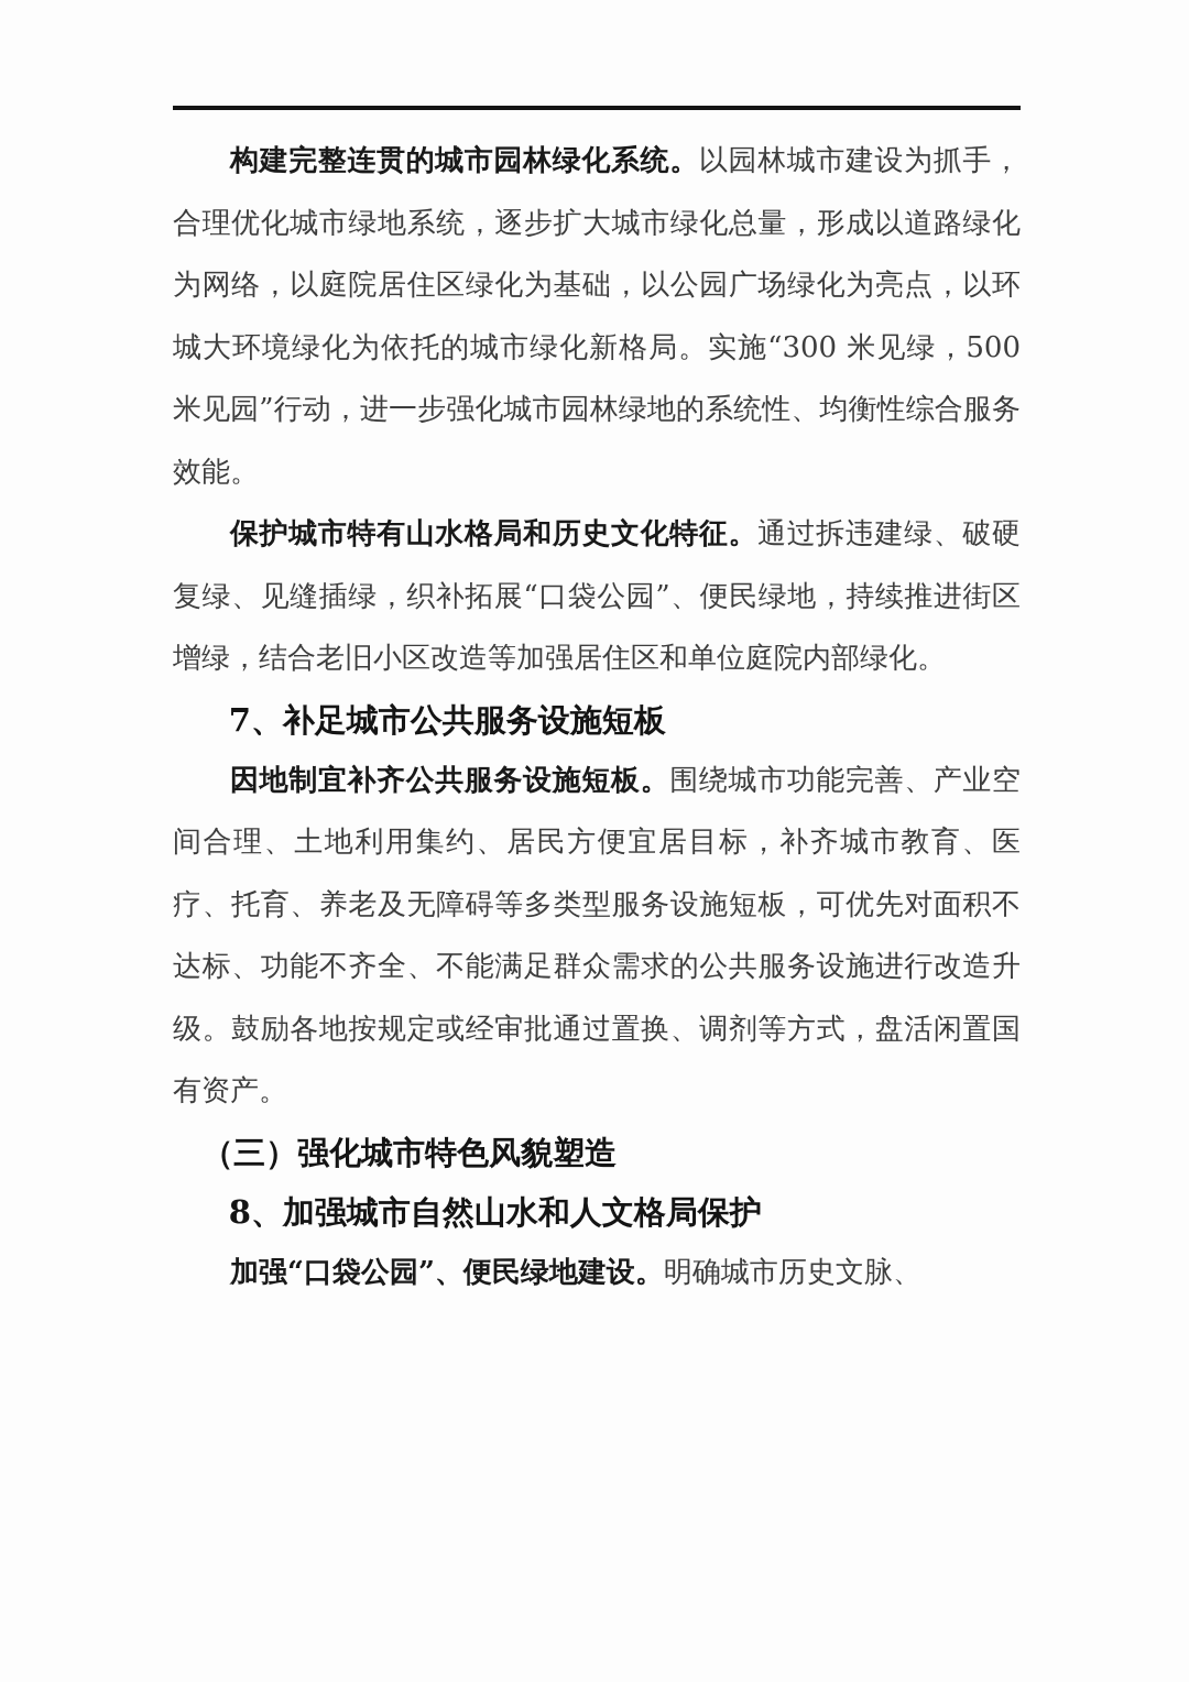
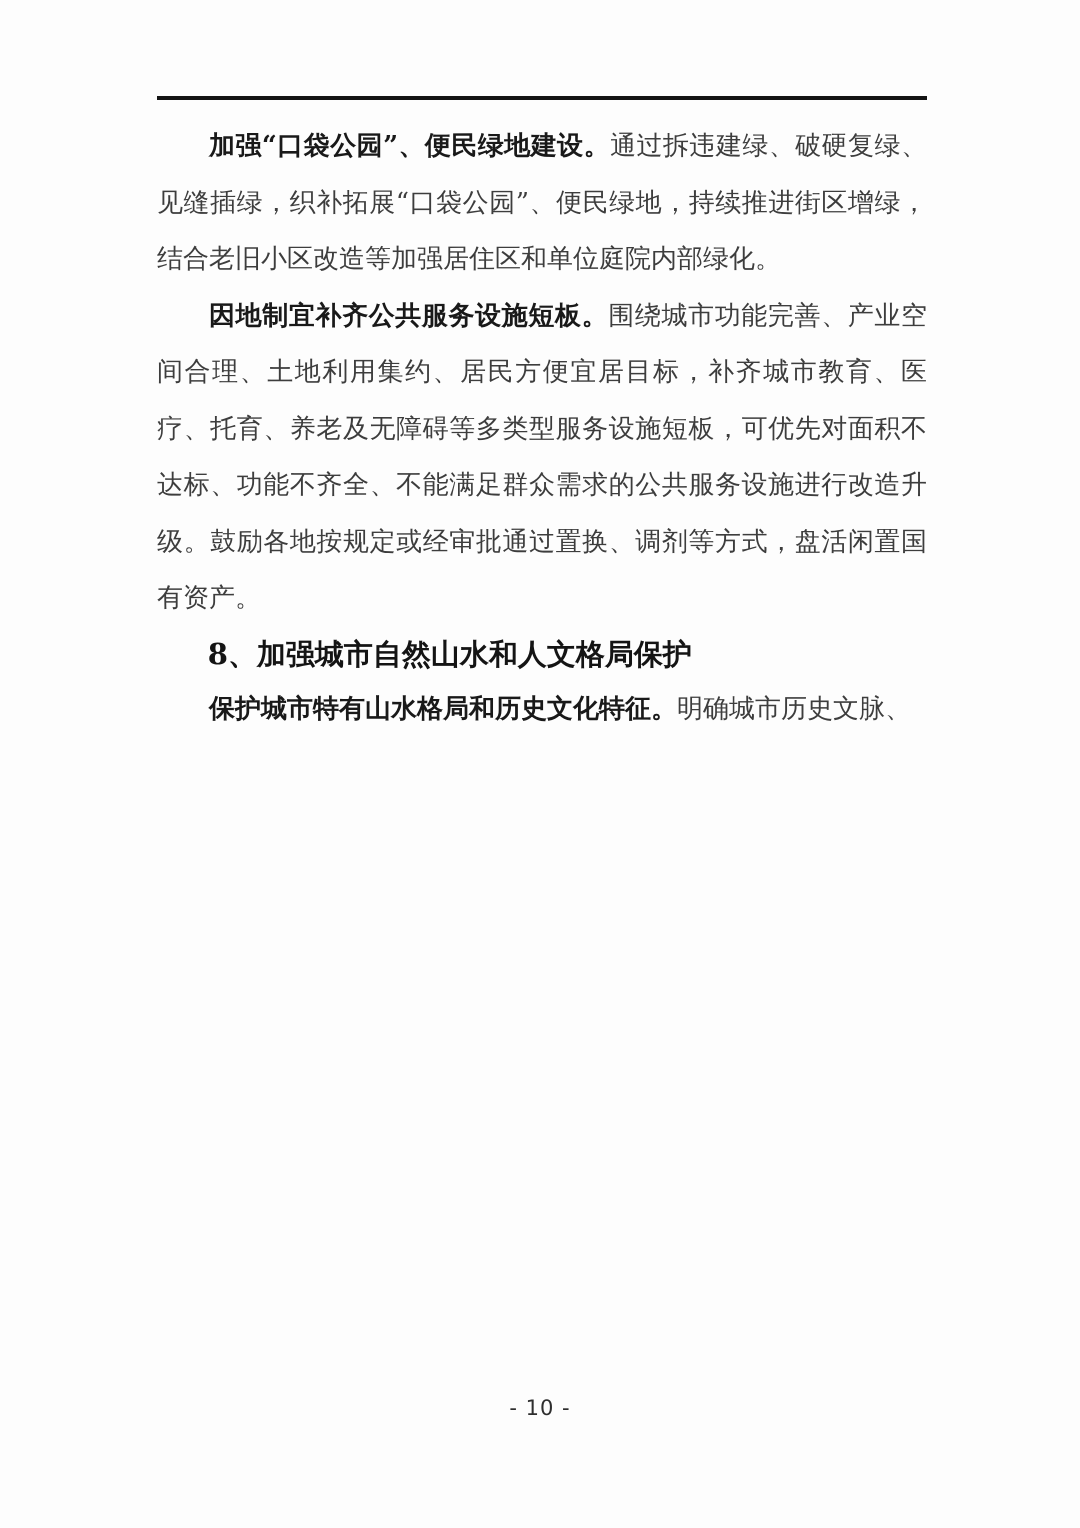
- 构建完整连贯的城市园林绿化系统。以园林城市建设为抓手，合理优化城市绿地系统，逐步扩大城市绿化总量，形成以道路绿化为网络，以庭院居住区绿化为基础，以公园广场绿化为亮点，以环城大环境绿化为依托的城市绿化新格局。实施“300 米见绿，500 米见园”行动，进一步强化城市园林绿地的系统性、均衡性综合服务效能。
- 保护城市特有山水格局和历史文化特征。通过拆违建绿、破硬复绿、见缝插绿，织补拓展“口袋公园”、便民绿地，持续推进街区增绿，结合老旧小区改造等加强居住区和单位庭院内部绿化。
+ 加强“口袋公园”、便民绿地建设。通过拆违建绿、破硬复绿、见缝插绿，织补拓展“口袋公园”、便民绿地，持续推进街区增绿，结合老旧小区改造等加强居住区和单位庭院内部绿化。
- 7、补足城市公共服务设施短板
  因地制宜补齐公共服务设施短板。围绕城市功能完善、产业空间合理、土地利用集约、居民方便宜居目标，补齐城市教育、医疗、托育、养老及无障碍等多类型服务设施短板，可优先对面积不达标、功能不齐全、不能满足群众需求的公共服务设施进行改造升级。鼓励各地按规定或经审批通过置换、调剂等方式，盘活闲置国有资产。
- （三）强化城市特色风貌塑造
  8、加强城市自然山水和人文格局保护
- 加强“口袋公园”、便民绿地建设。明确城市历史文脉、
+ 保护城市特有山水格局和历史文化特征。明确城市历史文脉、
+ - 10 -
